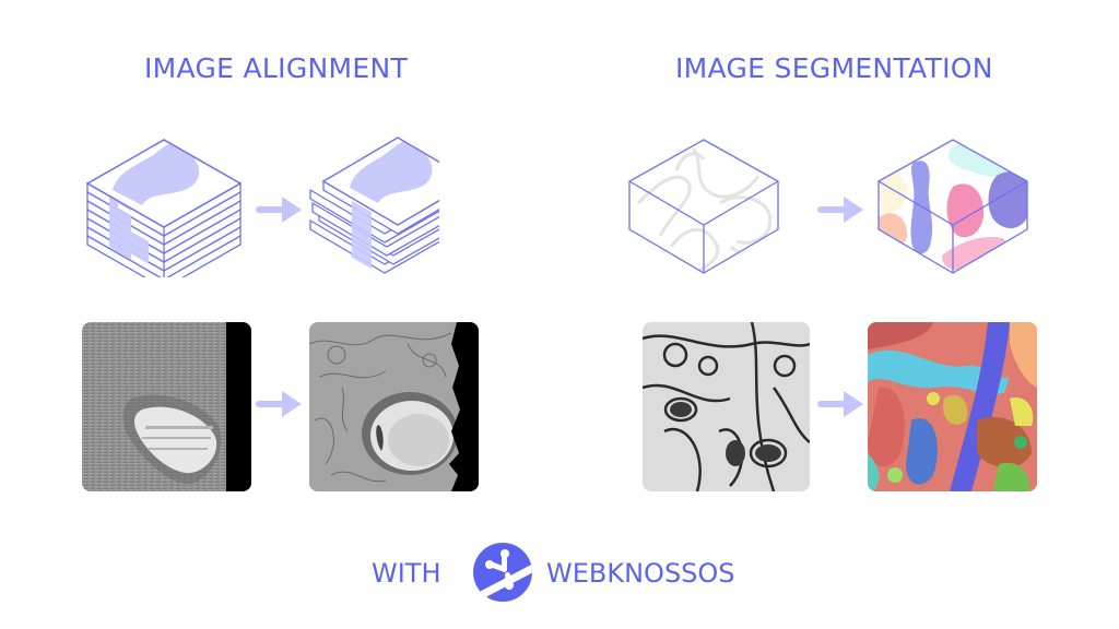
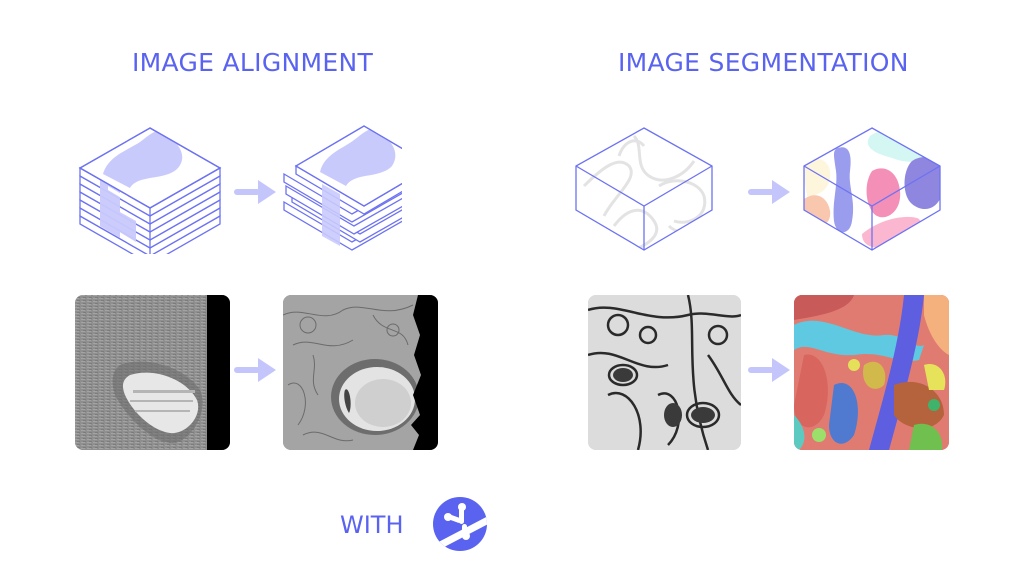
  IMAGE ALIGNMENT
  IMAGE SEGMENTATION
  WITH
- WEBKNOSSOS
